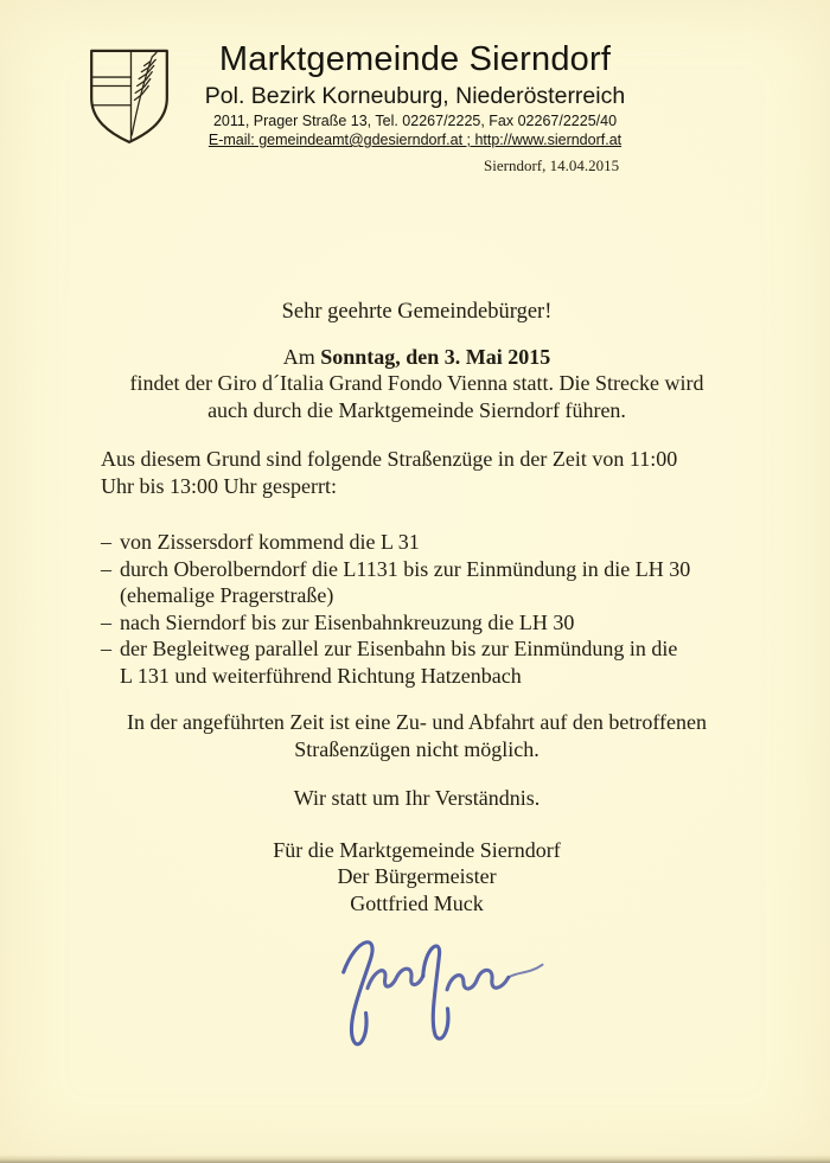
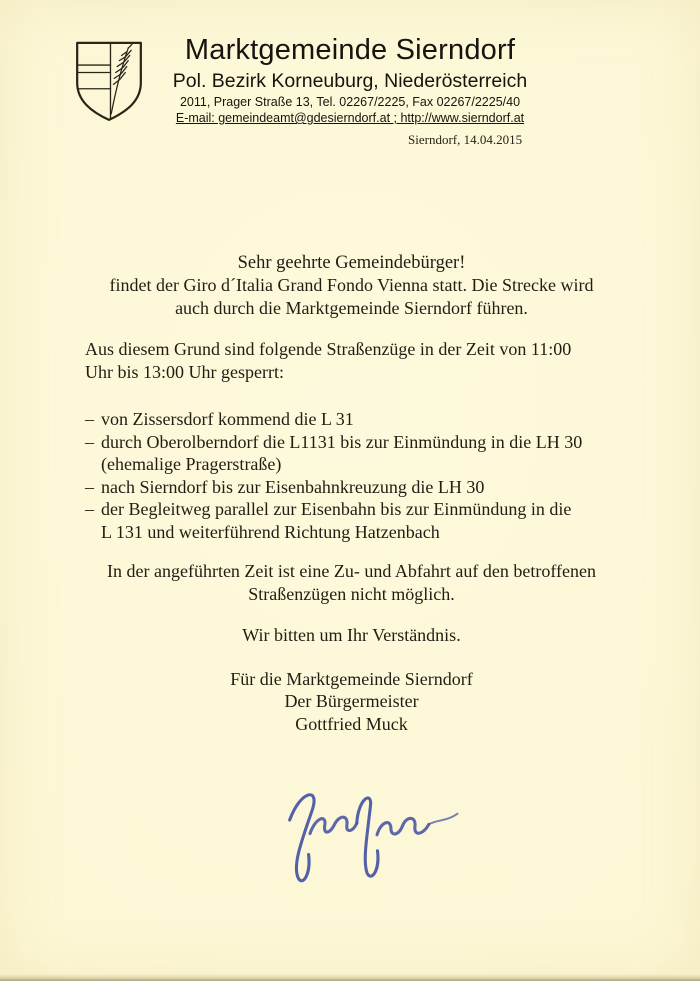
  Marktgemeinde Sierndorf
  Pol. Bezirk Korneuburg, Niederösterreich
  2011, Prager Straße 13, Tel. 02267/2225, Fax 02267/2225/40
  E-mail: gemeindeamt@gdesierndorf.at ; http://www.sierndorf.at
  Sierndorf, 14.04.2015
  Sehr geehrte Gemeindebürger!
- Am Sonntag, den 3. Mai 2015
  findet der Giro d´Italia Grand Fondo Vienna statt. Die Strecke wird
  auch durch die Marktgemeinde Sierndorf führen.
  Aus diesem Grund sind folgende Straßenzüge in der Zeit von 11:00
  Uhr bis 13:00 Uhr gesperrt:
  –
  von Zissersdorf kommend die L 31
  –
  durch Oberolberndorf die L1131 bis zur Einmündung in die LH 30
  (ehemalige Pragerstraße)
  –
  nach Sierndorf bis zur Eisenbahnkreuzung die LH 30
  –
  der Begleitweg parallel zur Eisenbahn bis zur Einmündung in die
  L 131 und weiterführend Richtung Hatzenbach
  In der angeführten Zeit ist eine Zu- und Abfahrt auf den betroffenen
  Straßenzügen nicht möglich.
- Wir statt um Ihr Verständnis.
+ Wir bitten um Ihr Verständnis.
  Für die Marktgemeinde Sierndorf
  Der Bürgermeister
  Gottfried Muck
